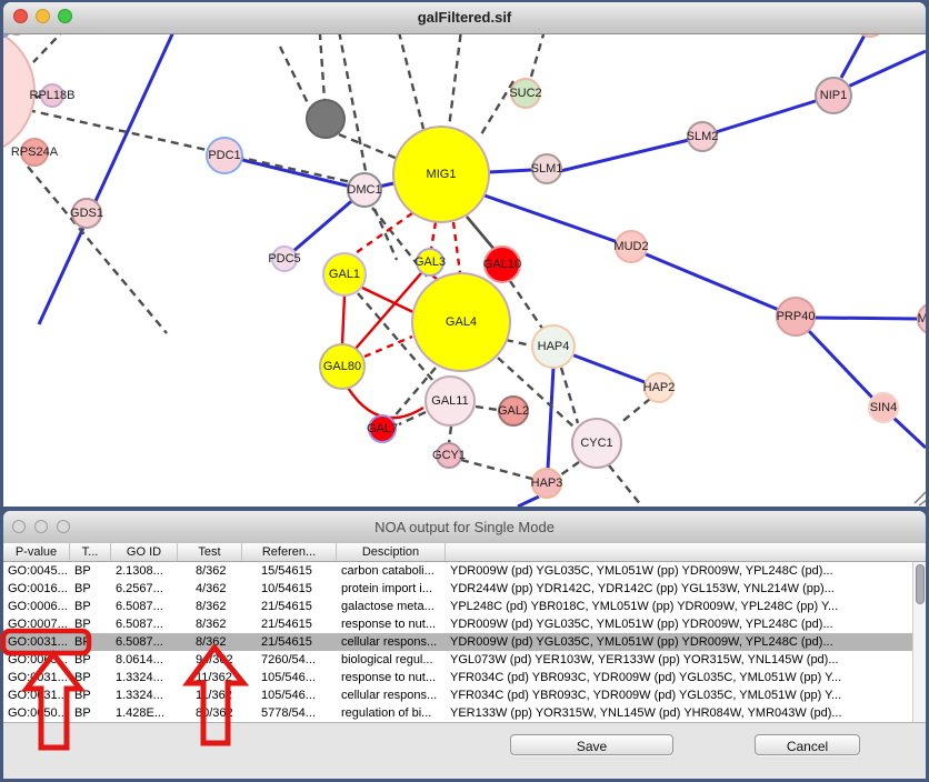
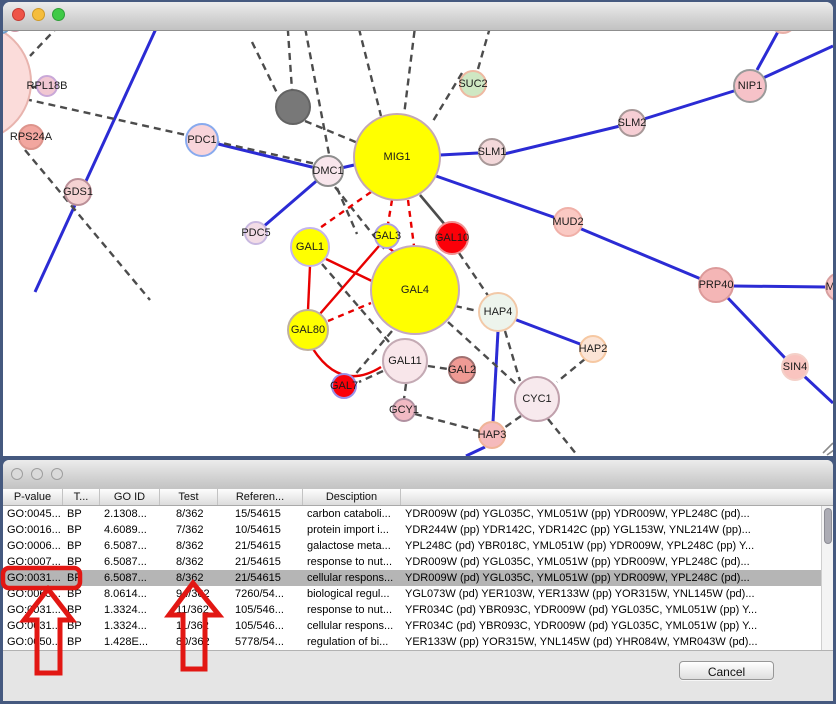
  RPL18B
  RPS24A
  GDS1
  PDC1
  PDC5
  DMC1
  MIG1
  SUC2
  SLM1
  SLM2
  NIP1
  MUD2
  PRP40
  SIN4
  GAL1
  GAL3
  GAL10
  GAL4
  GAL80
  GAL11
  GAL2
  GAL7
  GCY1
  HAP4
  HAP2
  CYC1
  HAP3
- galFiltered.sif
- NOA output for Single Mode
  P-value
  T...
  GO ID
  Test
  Referen...
  Desciption
  GO:0045...
  BP
  2.1308...
  8/362
  15/54615
  carbon cataboli...
  YDR009W (pd) YGL035C, YML051W (pp) YDR009W, YPL248C (pd)...
  GO:0016...
  BP
- 6.2567...
+ 4.6089...
- 4/362
+ 7/362
  10/54615
  protein import i...
  YDR244W (pp) YDR142C, YDR142C (pp) YGL153W, YNL214W (pp)...
  GO:0006...
  BP
  6.5087...
  8/362
  21/54615
  galactose meta...
  YPL248C (pd) YBR018C, YML051W (pp) YDR009W, YPL248C (pp) Y...
  GO:0007...
  BP
  6.5087...
  8/362
  21/54615
  response to nut...
  YDR009W (pd) YGL035C, YML051W (pp) YDR009W, YPL248C (pd)...
  GO:0031...
  6.5087...
  8/362
  21/54615
  cellular respons...
  YDR009W (pd) YGL035C, YML051W (pp) YDR009W, YPL248C (pd)...
  GO:005..
  BP
  8.0614...
  7260/54...
  biological regul...
  YGL073W (pd) YER103W, YER133W (pp) YOR315W, YNL145W (pd)...
  GO:031...
  BP
  1.3324...
  11/362
  105/546...
  response to nut...
  YFR034C (pd) YBR093C, YDR009W (pd) YGL035C, YML051W (pp) Y...
  GO:031..
  BP
  1.3324...
  105/546...
  cellular respons...
  YFR034C (pd) YBR093C, YDR009W (pd) YGL035C, YML051W (pp) Y...
  GO:050..
  BP
  1.428E...
  5778/54...
  regulation of bi...
  YER133W (pp) YOR315W, YNL145W (pd) YHR084W, YMR043W (pd)...
- Save
  Cancel
